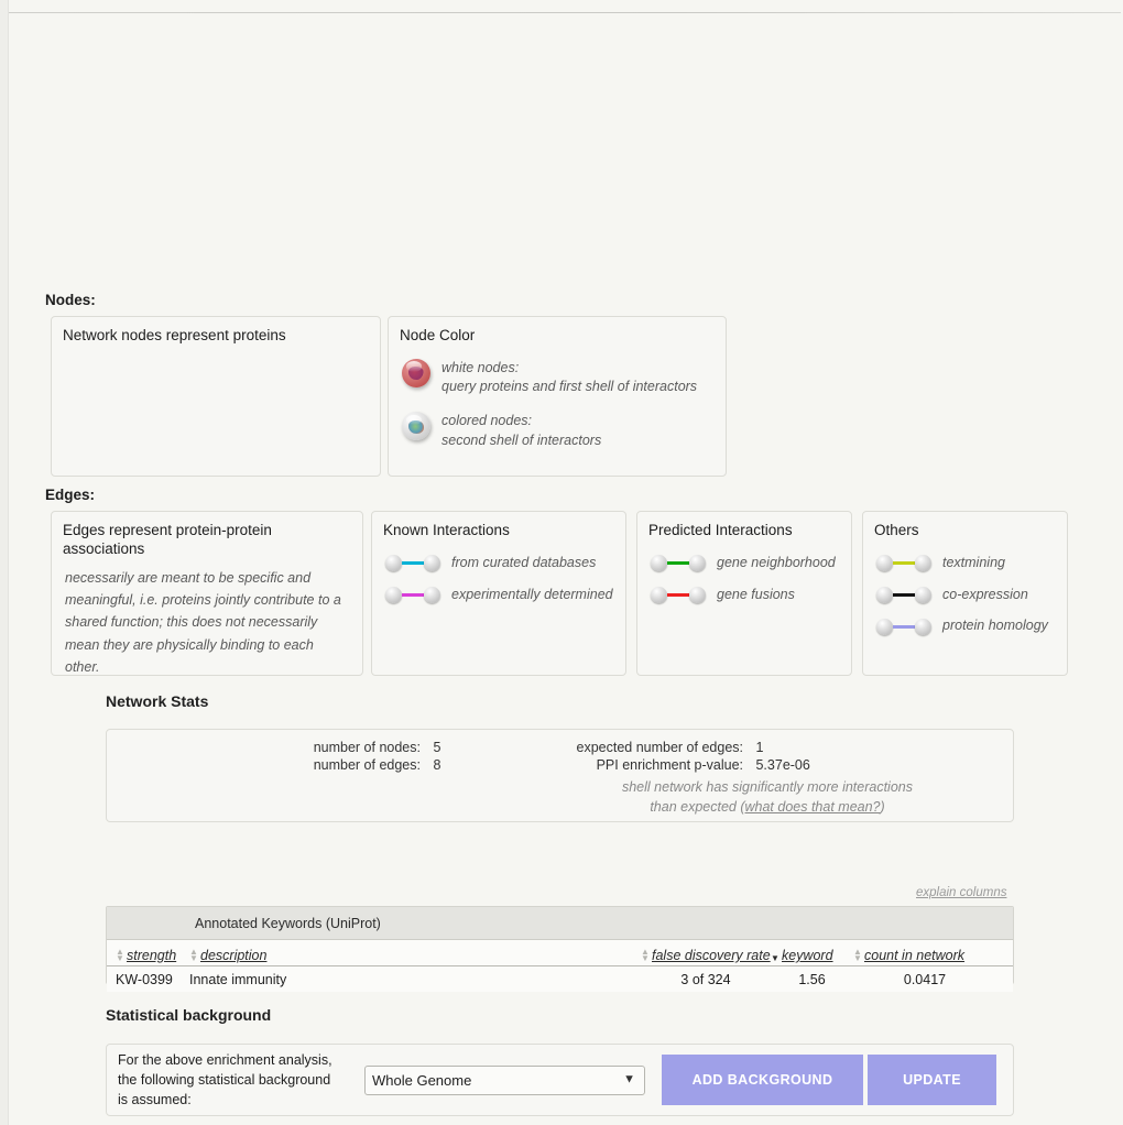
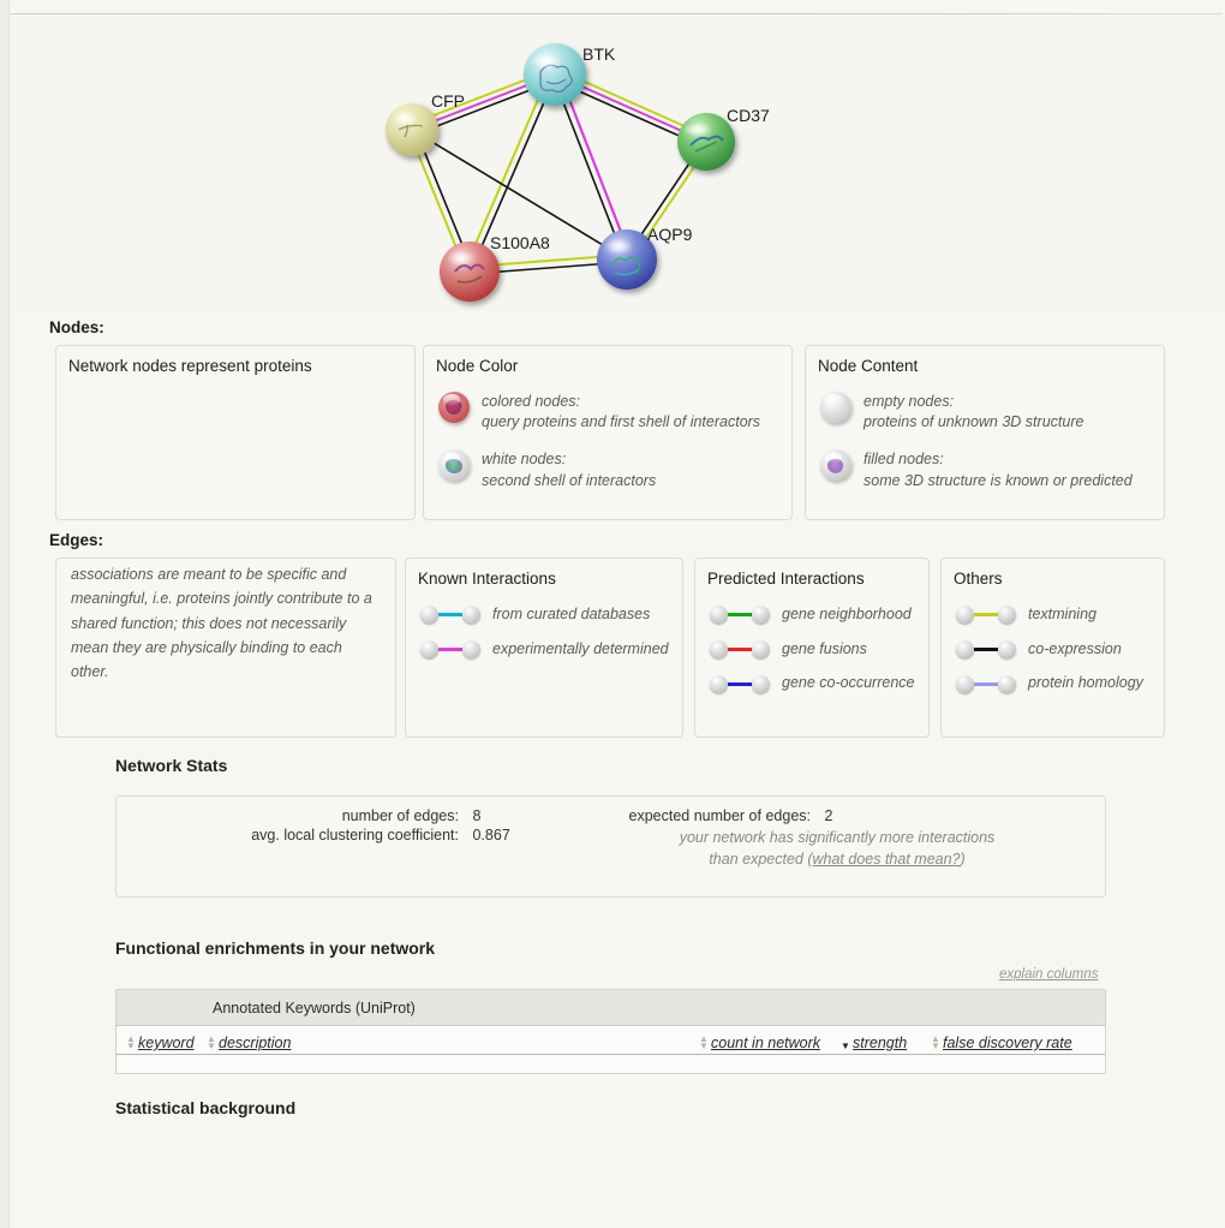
+ BTK
+ CFP
+ CD37
+ AQP9
+ S100A8
  Nodes:
  Network nodes represent proteins
  Node Color
- white nodes:
+ colored nodes:
  query proteins and first shell of interactors
- colored nodes:
+ white nodes:
  second shell of interactors
+ Node Content
+ empty nodes:
+ proteins of unknown 3D structure
+ filled nodes:
+ some 3D structure is known or predicted
  Edges:
- Edges represent protein-protein associations
- necessarily are meant to be specific and meaningful, i.e. proteins jointly contribute to a shared function; this does not necessarily mean they are physically binding to each other.
+ associations are meant to be specific and meaningful, i.e. proteins jointly contribute to a shared function; this does not necessarily mean they are physically binding to each other.
  Known Interactions
  from curated databases
  experimentally determined
  Predicted Interactions
  gene neighborhood
  gene fusions
+ gene co-occurrence
  Others
  textmining
  co-expression
  protein homology
  Network Stats
- number of nodes: 5
  number of edges: 8
+ avg. local clustering coefficient: 0.867
- expected number of edges: 1
+ expected number of edges: 2
- PPI enrichment p-value: 5.37e-06
- shell network has significantly more interactions
+ your network has significantly more interactions
  than expected (what does that mean?)
+ Functional enrichments in your network
  explain columns
  Annotated Keywords (UniProt)
  ▲
- ▼ strength
+ ▼ keyword
  ▲
  ▼ description
  ▲
- ▼ false discovery rate
+ ▼ count in network
- ▼ keyword
+ ▼ strength
  ▲
- ▼ count in network
+ ▼ false discovery rate
- KW-0399
- Innate immunity
- 3 of 324
- 1.56
- 0.0417
  Statistical background
- For the above enrichment analysis,
- the following statistical background
- is assumed:
- Whole Genome
- ▼
- ADD BACKGROUND
- UPDATE
